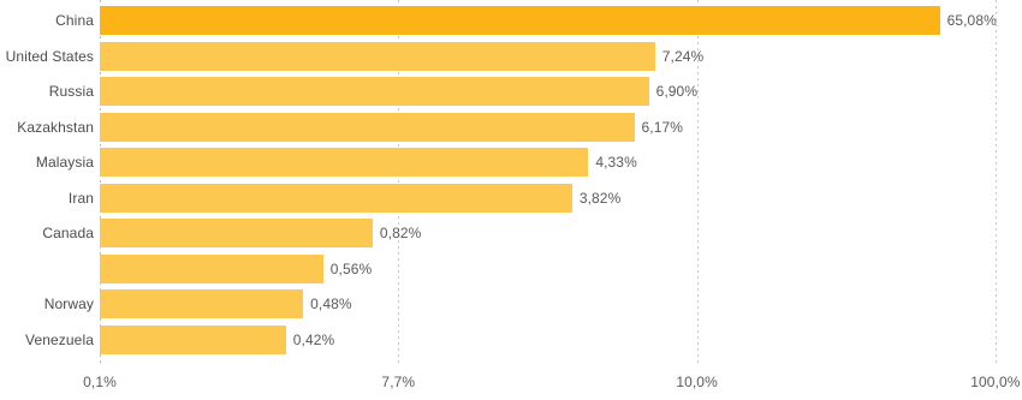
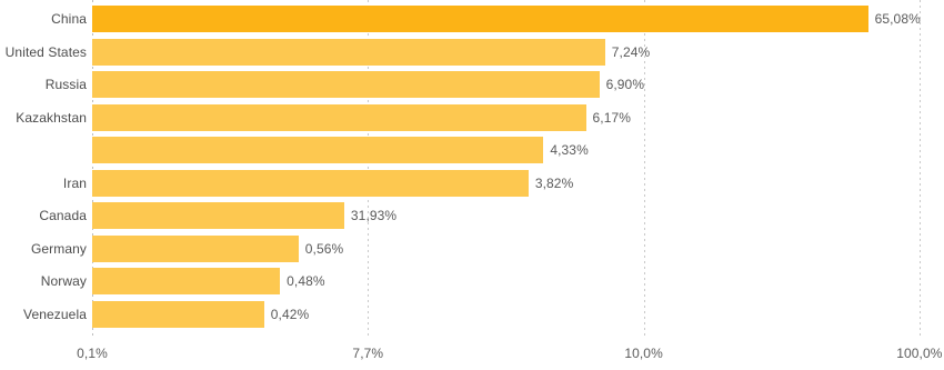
  China
  65,08%
  United States
  7,24%
  Russia
  6,90%
  Kazakhstan
  6,17%
- Malaysia
  4,33%
  Iran
  3,82%
  Canada
- 0,82%
+ 31,93%
+ Germany
  0,56%
  Norway
  0,48%
  Venezuela
  0,42%
  0,1%
  7,7%
  10,0%
  100,0%
